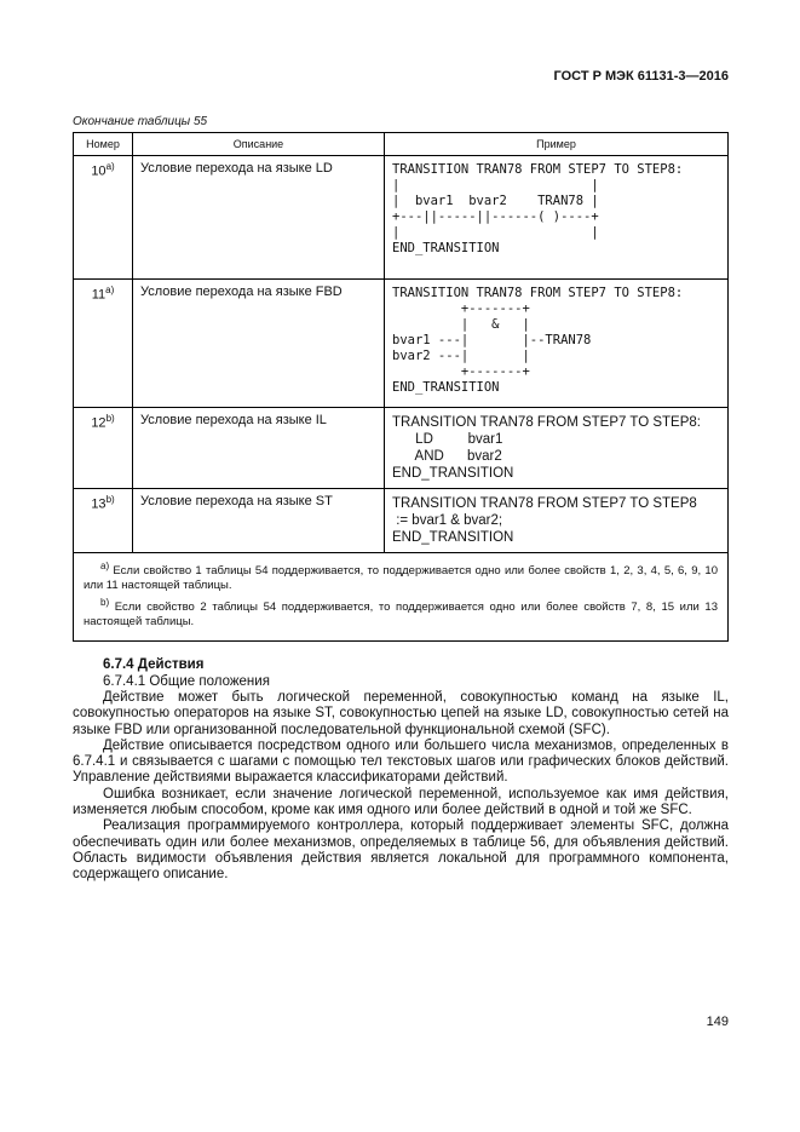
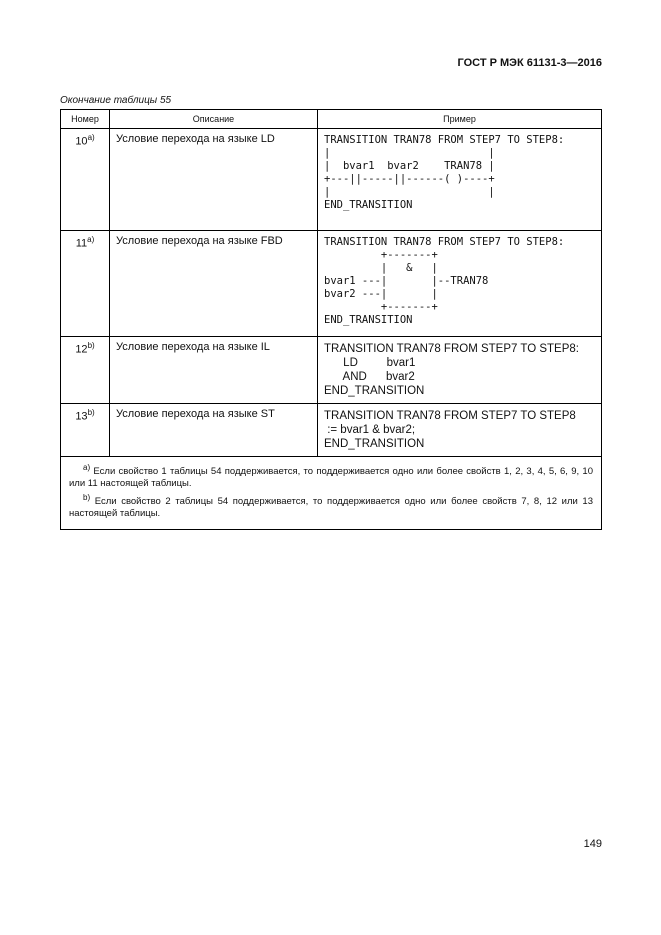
  ГОСТ Р МЭК 61131-3—2016
  Окончание таблицы 55
  Номер	Описание	Пример
  10a)	Условие перехода на языке LD	TRANSITION TRAN78 FROM STEP7 TO STEP8: | | | bvar1 bvar2 TRAN78 | +---||-----||------( )----+ | | END_TRANSITION
  11a)	Условие перехода на языке FBD	TRANSITION TRAN78 FROM STEP7 TO STEP8: +-------+ | & | bvar1 ---| |--TRAN78 bvar2 ---| | +-------+ END_TRANSITION
  12b)	Условие перехода на языке IL	TRANSITION TRAN78 FROM STEP7 TO STEP8: LD bvar1 AND bvar2 END_TRANSITION
  13b)	Условие перехода на языке ST	TRANSITION TRAN78 FROM STEP7 TO STEP8 := bvar1 & bvar2; END_TRANSITION
- a) Если свойство 1 таблицы 54 поддерживается, то поддерживается одно или более свойств 1, 2, 3, 4, 5, 6, 9, 10 или 11 настоящей таблицы. b) Если свойство 2 таблицы 54 поддерживается, то поддерживается одно или более свойств 7, 8, 15 или 13 настоящей таблицы.
+ a) Если свойство 1 таблицы 54 поддерживается, то поддерживается одно или более свойств 1, 2, 3, 4, 5, 6, 9, 10 или 11 настоящей таблицы. b) Если свойство 2 таблицы 54 поддерживается, то поддерживается одно или более свойств 7, 8, 12 или 13 настоящей таблицы.
- 6.7.4 Действия
- 6.7.4.1 Общие положения
- Действие может быть логической переменной, совокупностью команд на языке IL, совокупностью операторов на языке ST, совокупностью цепей на языке LD, совокупностью сетей на языке FBD или организованной последовательной функциональной схемой (SFC).
- Действие описывается посредством одного или большего числа механизмов, определенных в 6.7.4.1 и связывается с шагами с помощью тел текстовых шагов или графических блоков действий. Управление действиями выражается классификаторами действий.
- Ошибка возникает, если значение логической переменной, используемое как имя действия, изменяется любым способом, кроме как имя одного или более действий в одной и той же SFC.
- Реализация программируемого контроллера, который поддерживает элементы SFC, должна обеспечивать один или более механизмов, определяемых в таблице 56, для объявления действий. Область видимости объявления действия является локальной для программного компонента, содержащего описание.
  149
